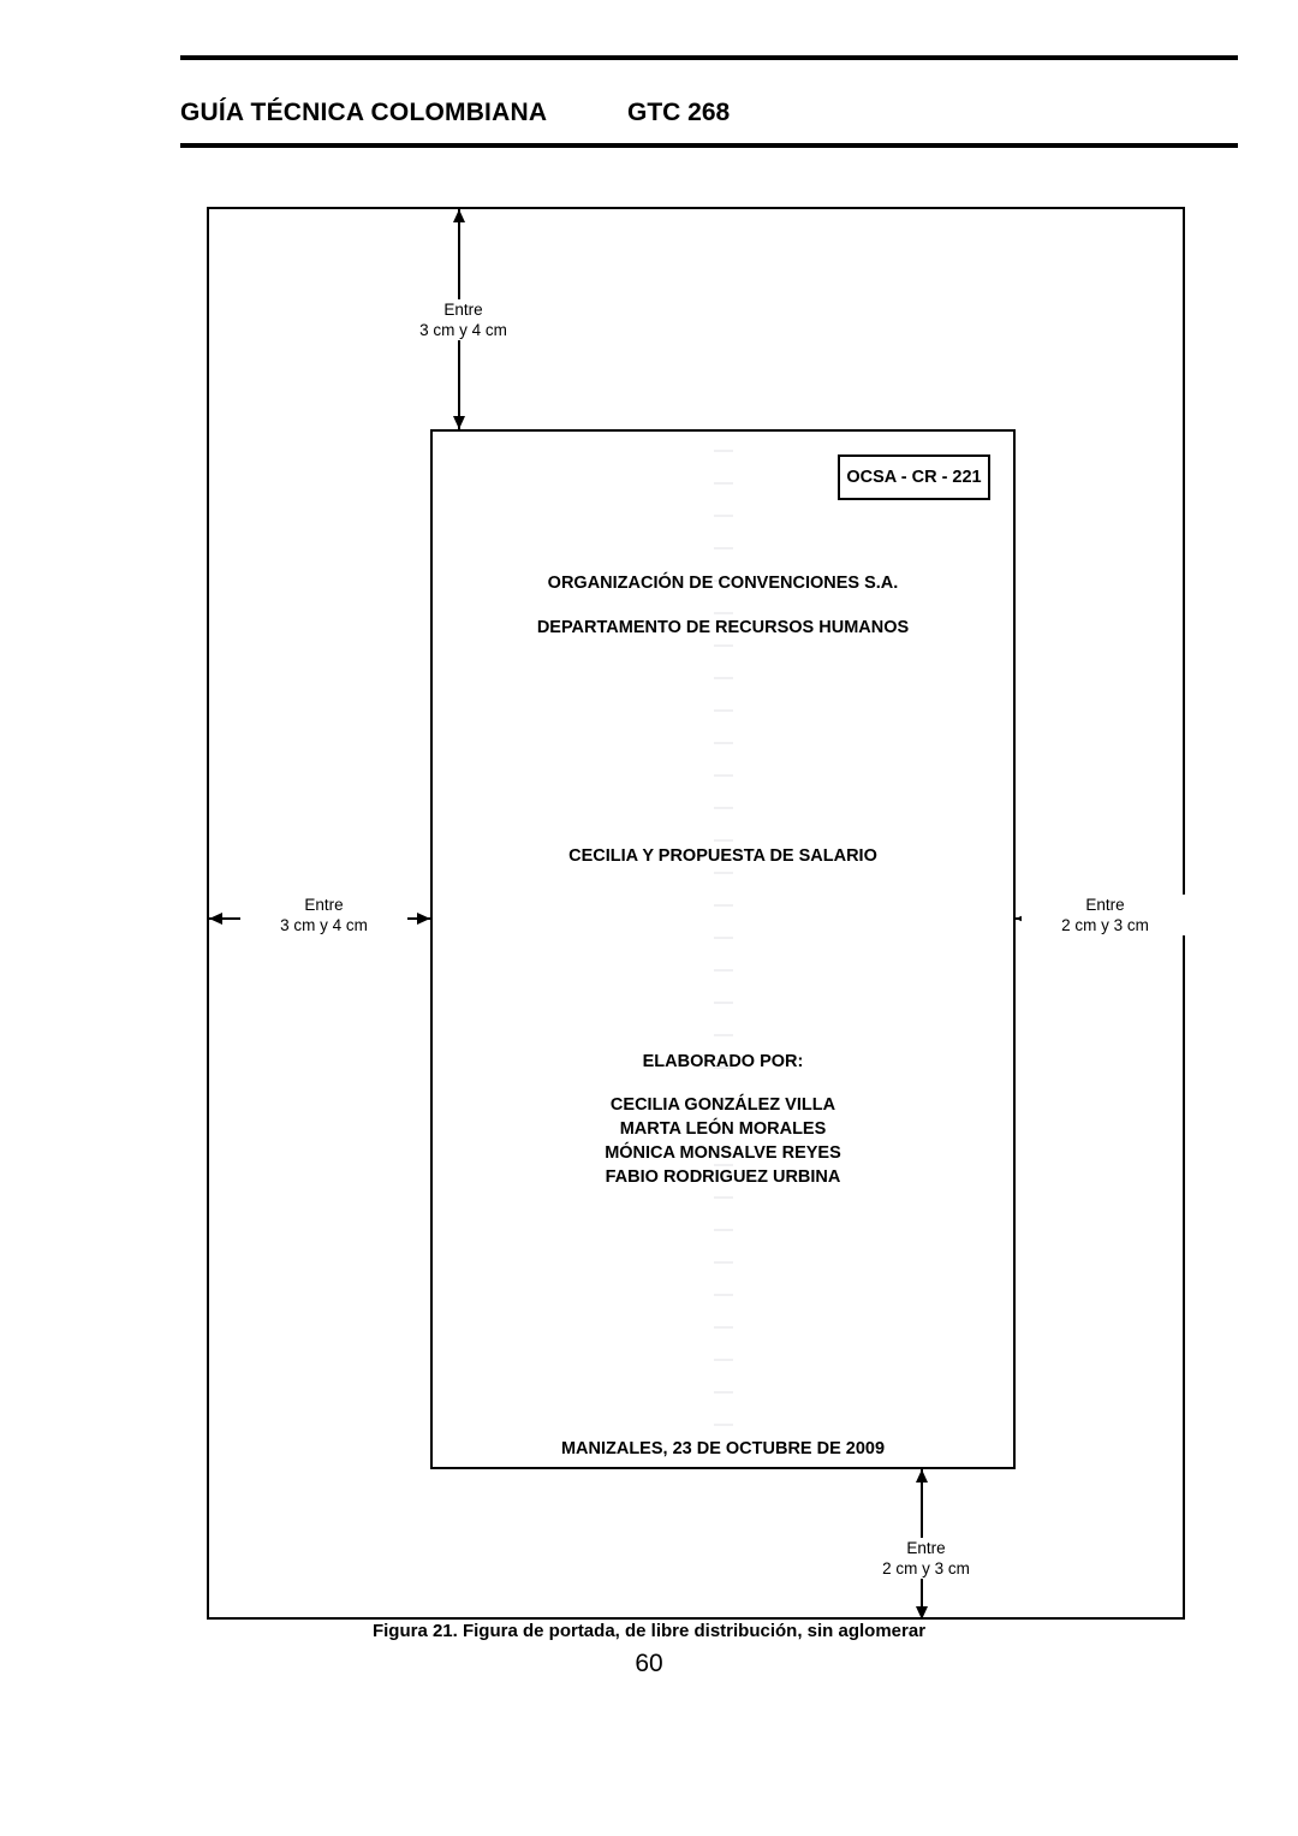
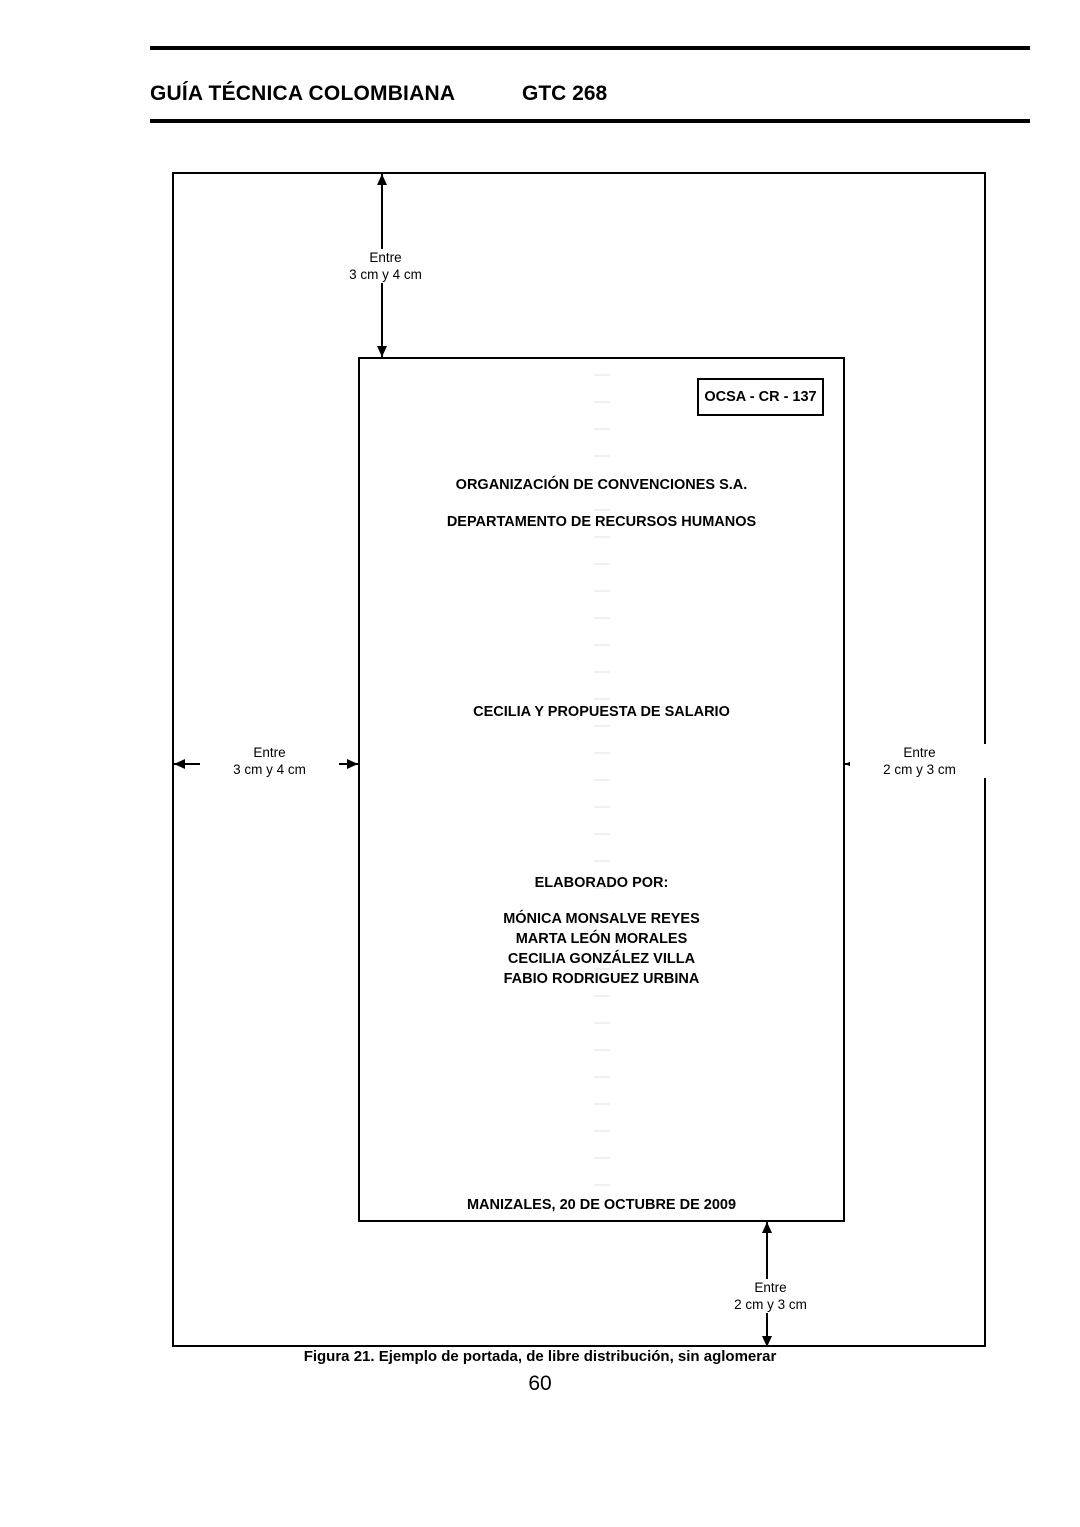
  GUÍA TÉCNICA COLOMBIANA
  GTC 268
- OCSA - CR - 221
+ OCSA - CR - 137
  ORGANIZACIÓN DE CONVENCIONES S.A.
  DEPARTAMENTO DE RECURSOS HUMANOS
  CECILIA Y PROPUESTA DE SALARIO
  ELABORADO POR:
- CECILIA GONZÁLEZ VILLA
+ MÓNICA MONSALVE REYES
  MARTA LEÓN MORALES
- MÓNICA MONSALVE REYES
+ CECILIA GONZÁLEZ VILLA
  FABIO RODRIGUEZ URBINA
- MANIZALES, 23 DE OCTUBRE DE 2009
+ MANIZALES, 20 DE OCTUBRE DE 2009
  Entre
  3 cm y 4 cm
  Entre
  3 cm y 4 cm
  Entre
  2 cm y 3 cm
  Entre
  2 cm y 3 cm
- Figura 21. Figura de portada, de libre distribución, sin aglomerar
+ Figura 21. Ejemplo de portada, de libre distribución, sin aglomerar
  60
